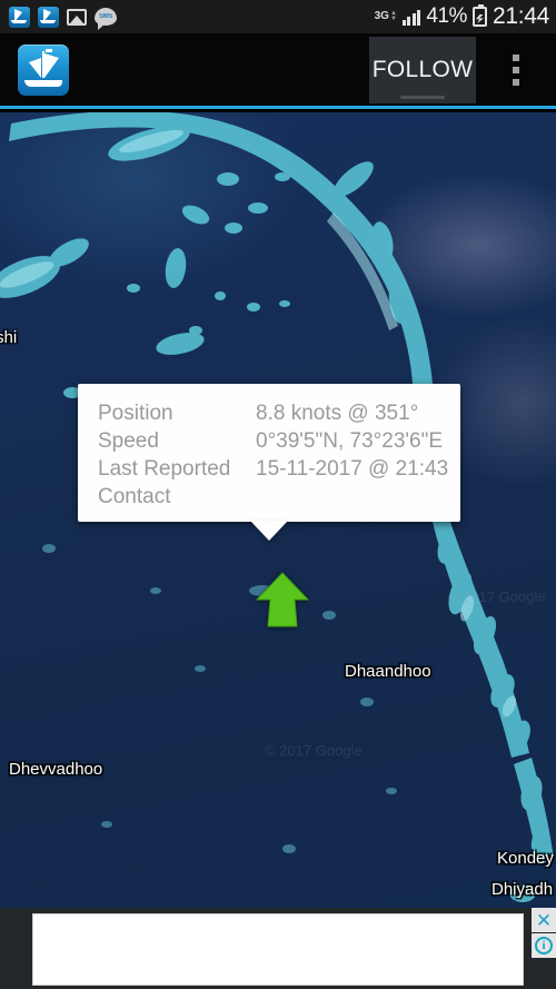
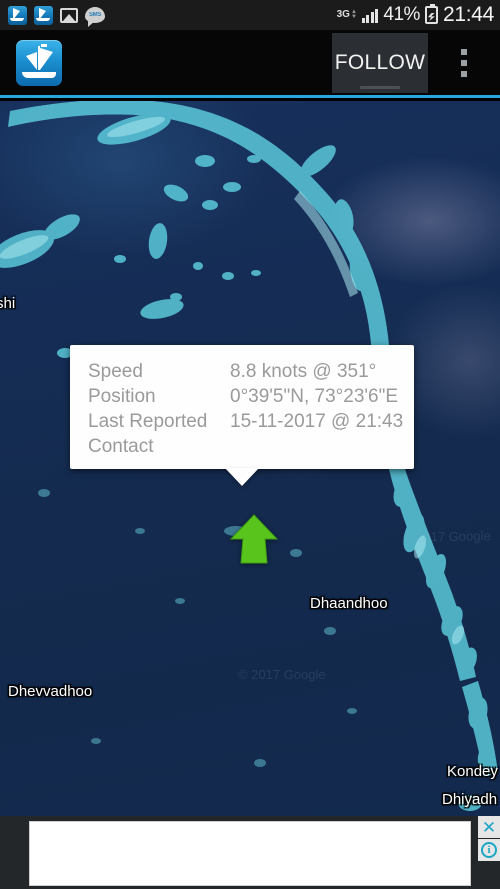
  3G
  41%
  21:44
  FOLLOW
  © 2017 Google
  Dhaandhoo
  Dhevvadhoo
  Kondey
  Dhiyadh
- Position
+ Speed
  8.8 knots @ 351°
- Speed
+ Position
  0°39'5"N, 73°23'6"E
  Last Reported
  15-11-2017 @ 21:43
  Contact
  ✕
  i
